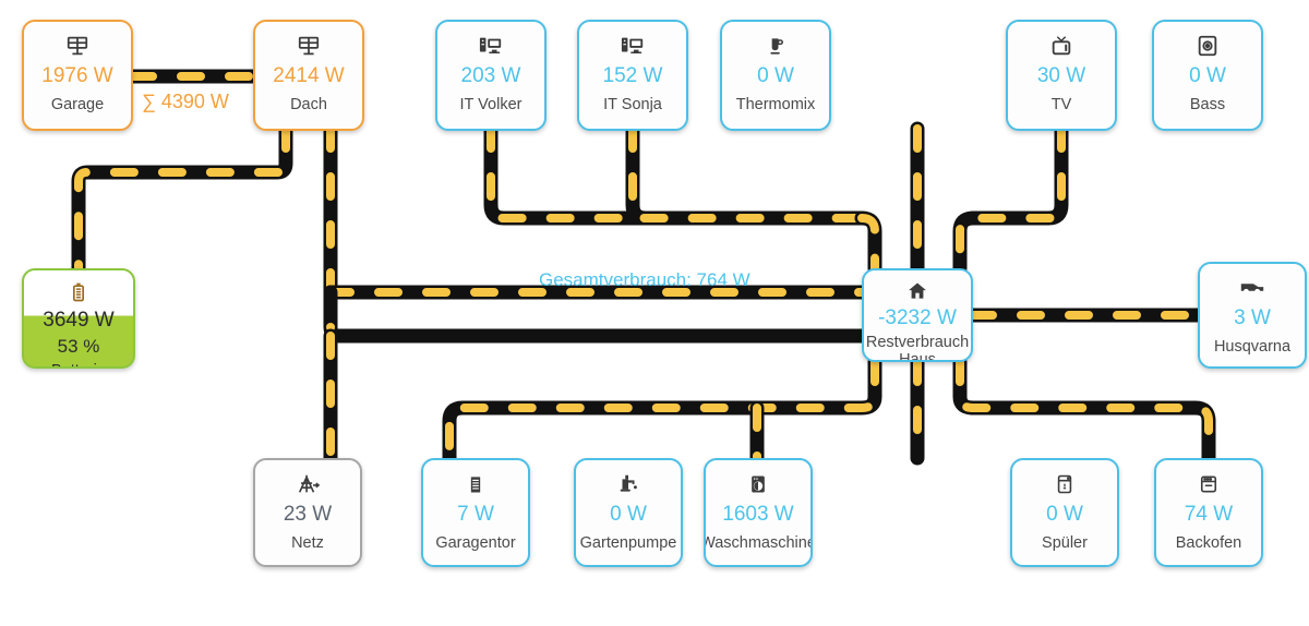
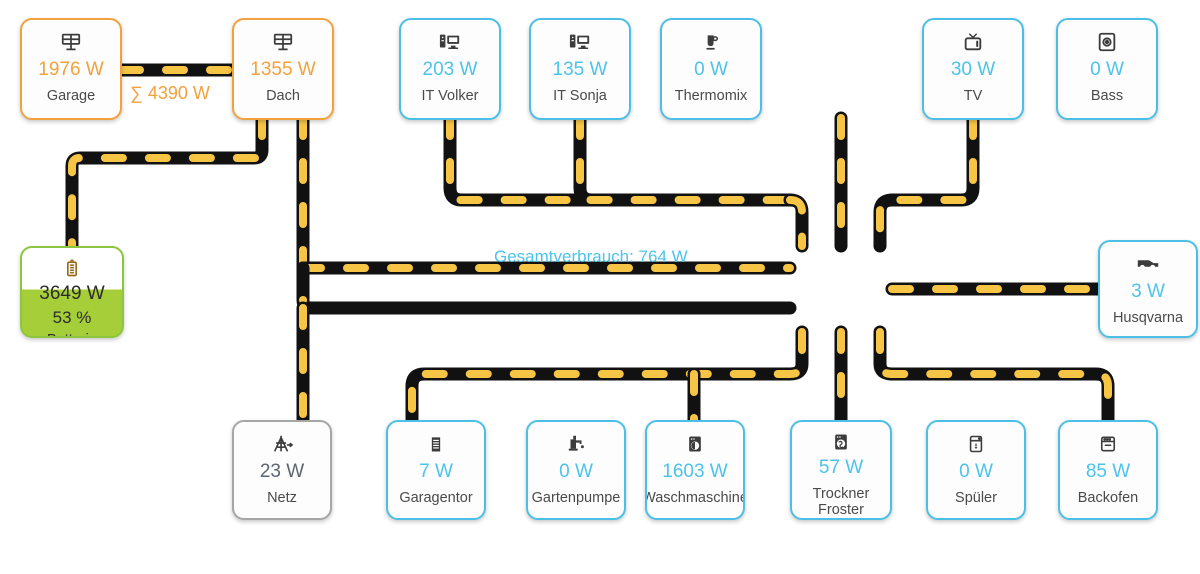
  1976 W
  Garage
- 2414 W
+ 1355 W
  Dach
  ∑ 4390 W
  3649 W
  53 %
  203 W
  IT Volker
- 152 W
+ 135 W
  IT Sonja
  0 W
  Thermomix
  30 W
  TV
  0 W
  Bass
  Gesamtverbrauch: 764 W
- -3232 W
- Restverbrauch
  3 W
  Husqvarna
  23 W
  Netz
  7 W
  Garagentor
  0 W
  Gartenpumpe
  1603 W
  Waschmaschin
+ 57 W
+ Trockner
+ Froster
  0 W
  Spüler
- 74 W
+ 85 W
  Backofen
